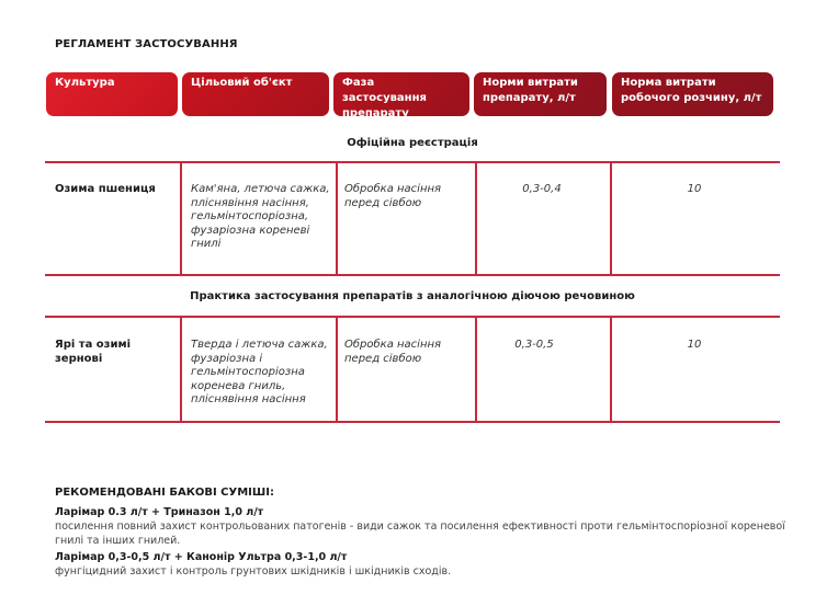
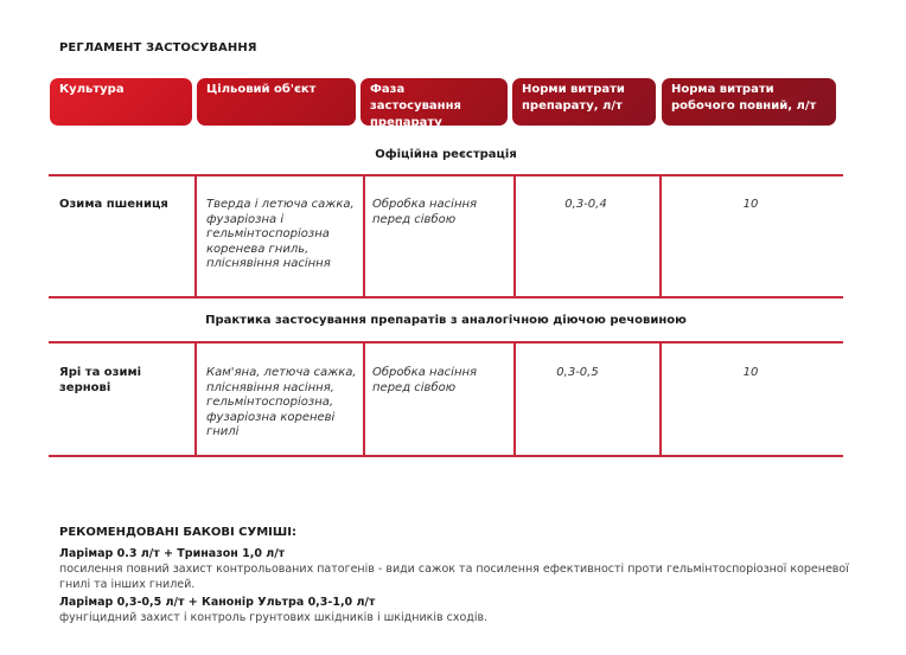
  РЕГЛАМЕНТ ЗАСТОСУВАННЯ
  Культура
  Цільовий об'єкт
  Фаза застосування препарату
  Норми витрати препарату, л/т
- Норма витрати робочого розчину, л/т
+ Норма витрати робочого повний, л/т
  Офіційна реєстрація
  Озима пшениця
- Кам'яна, летюча сажка, пліснявіння насіння, гельмінтоспоріозна, фузаріозна кореневі гнилі
+ Тверда і летюча сажка, фузаріозна і гельмінтоспоріозна коренева гниль, пліснявіння насіння
  Обробка насіння перед сівбою
  0,3-0,4
  10
  Практика застосування препаратів з аналогічною діючою речовиною
  Ярі та озимі зернові
- Тверда і летюча сажка, фузаріозна і гельмінтоспоріозна коренева гниль, пліснявіння насіння
+ Кам'яна, летюча сажка, пліснявіння насіння, гельмінтоспоріозна, фузаріозна кореневі гнилі
  Обробка насіння перед сівбою
  0,3-0,5
  10
  РЕКОМЕНДОВАНІ БАКОВІ СУМІШІ:
  Ларімар 0.3 л/т + Триназон 1,0 л/т
  посилення повний захист контрольованих патогенів - види сажок та посилення ефективності проти гельмінтоспоріозної кореневої гнилі та інших гнилей.
  Ларімар 0,3-0,5 л/т + Канонір Ультра 0,3-1,0 л/т
  фунгіцидний захист і контроль грунтових шкідників і шкідників сходів.
